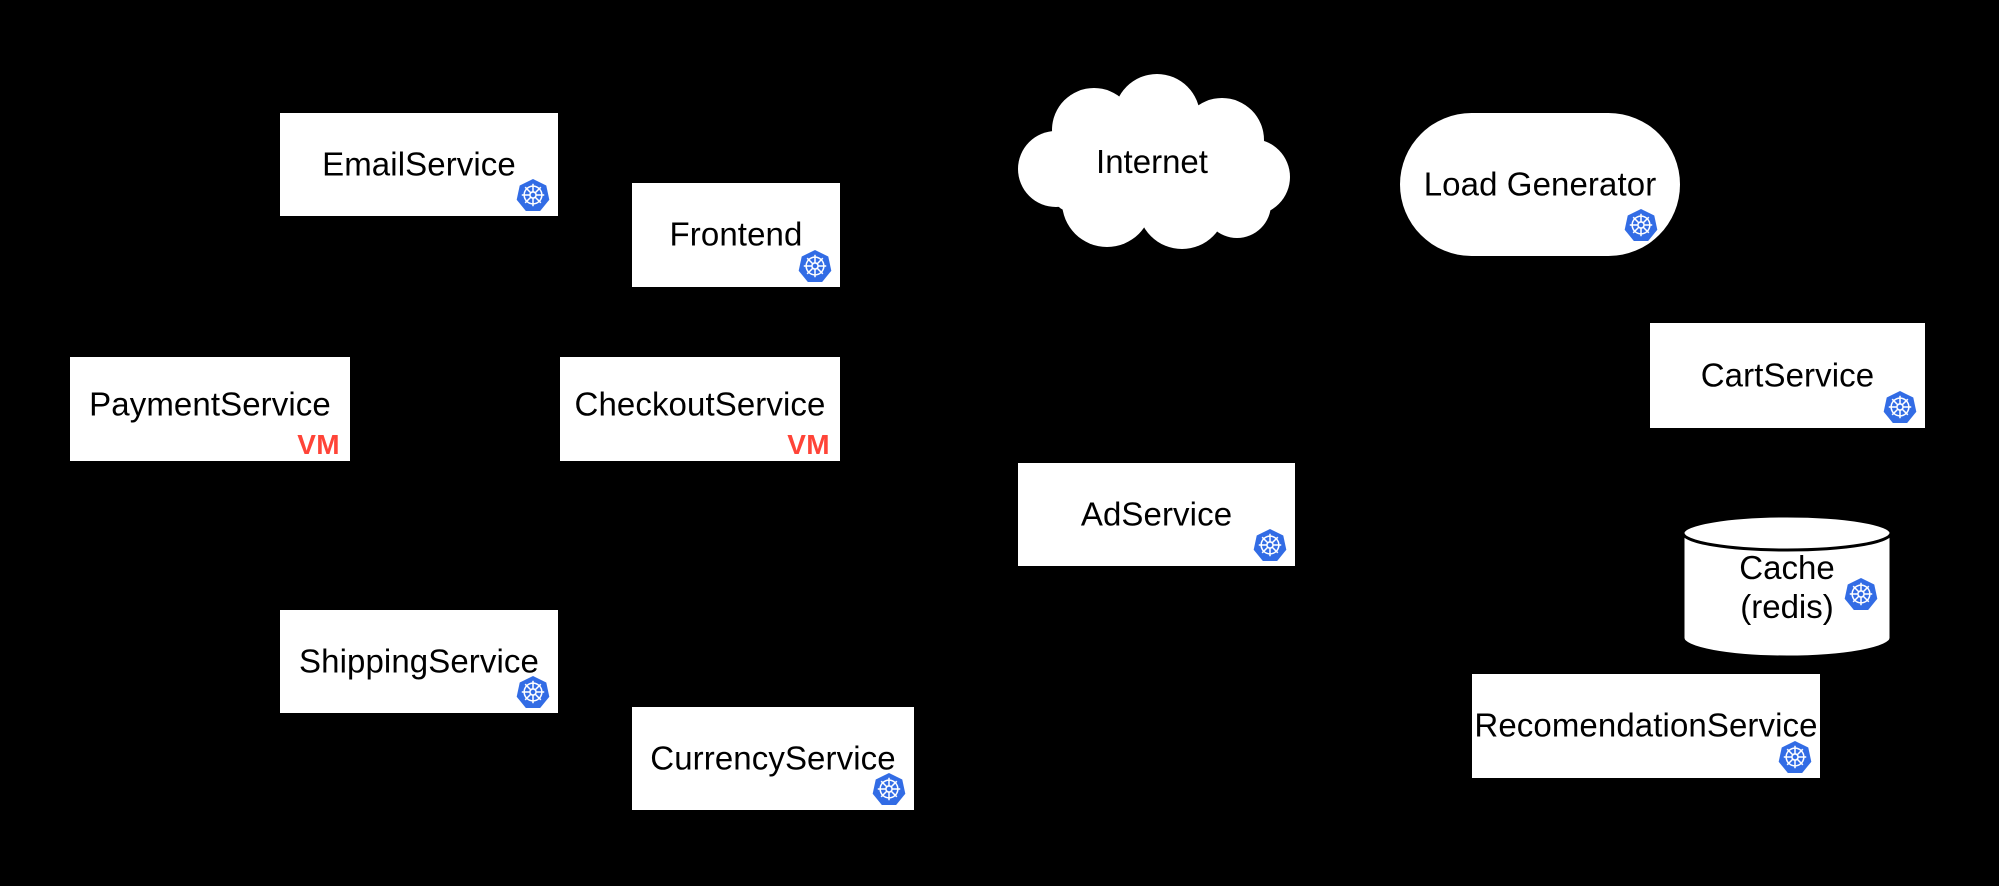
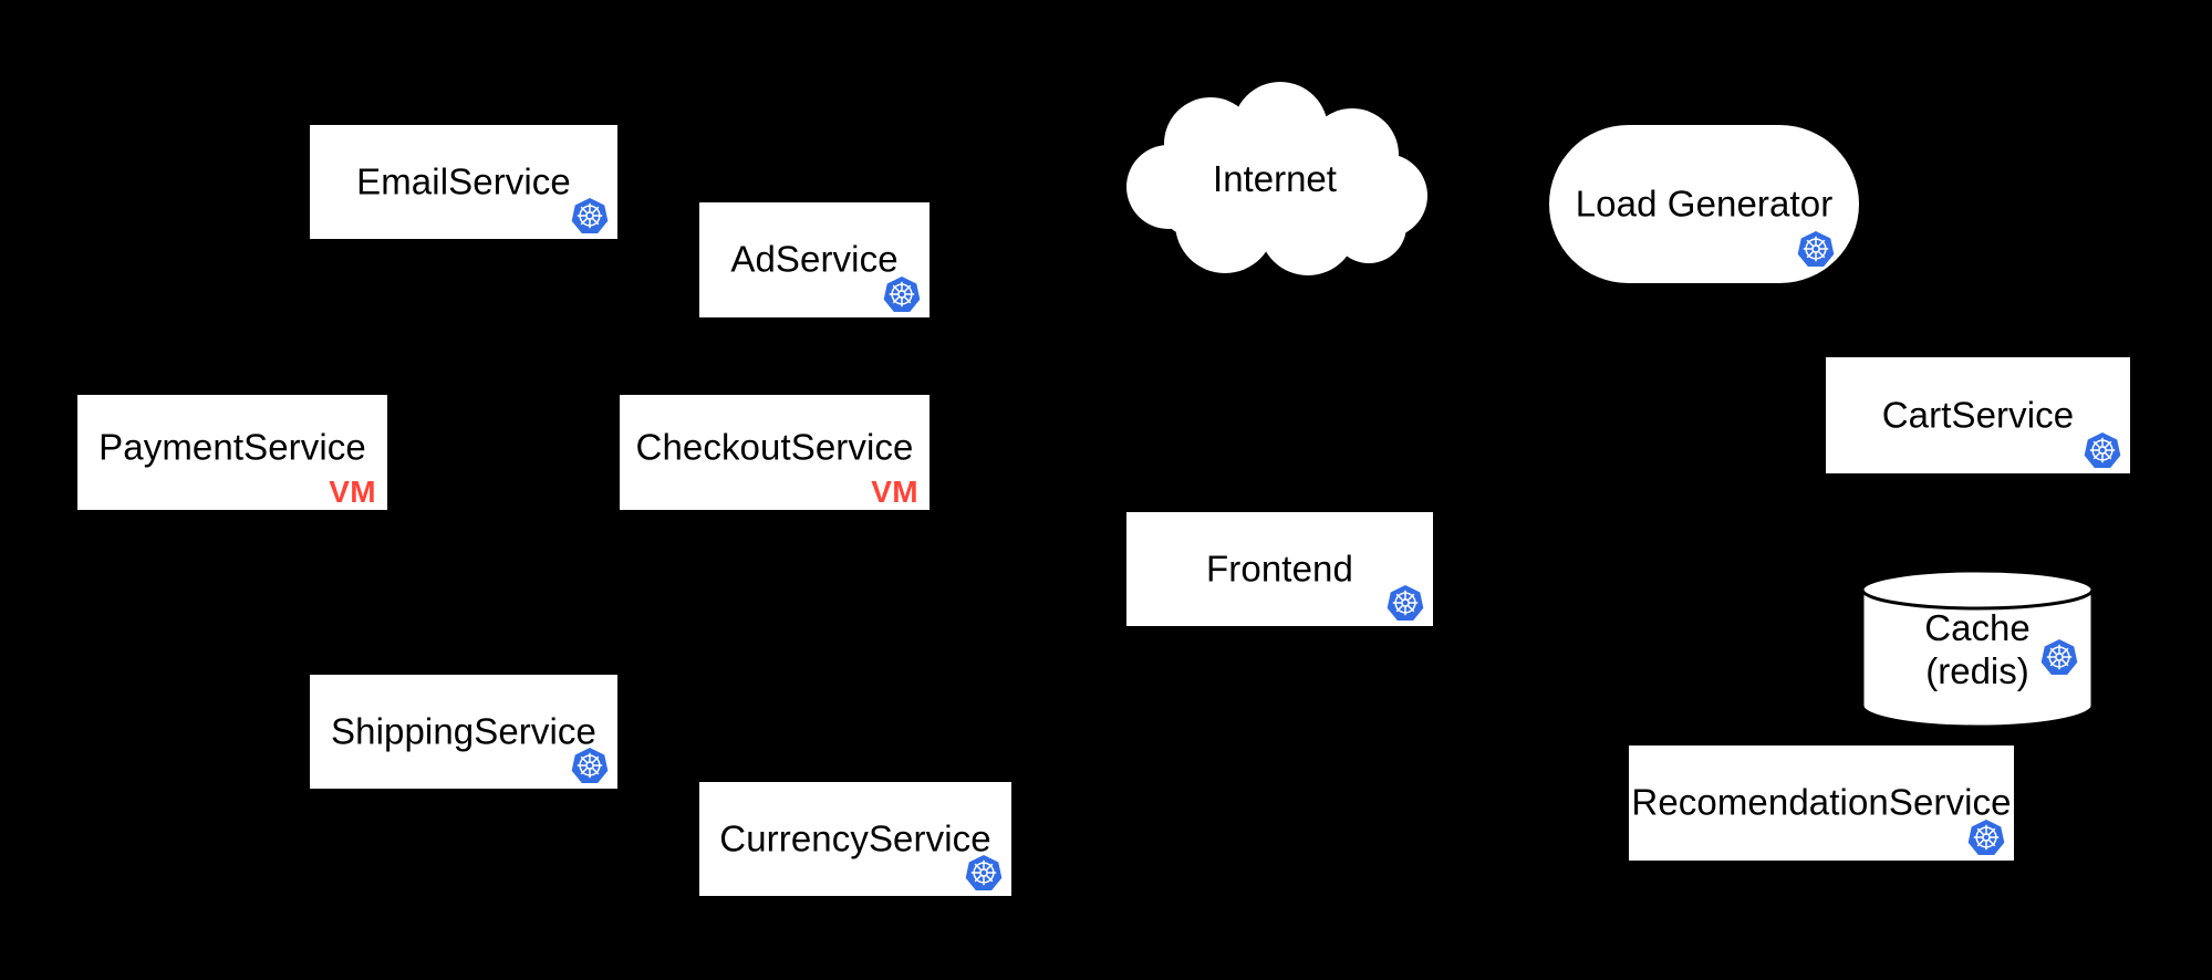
  EmailService
- Frontend
+ AdService
  Internet
  Load Generator
  PaymentService
  VM
  CheckoutService
  VM
  CartService
- AdService
+ Frontend
  Cache
  (redis)
  ShippingService
  RecomendationService
  CurrencyService
